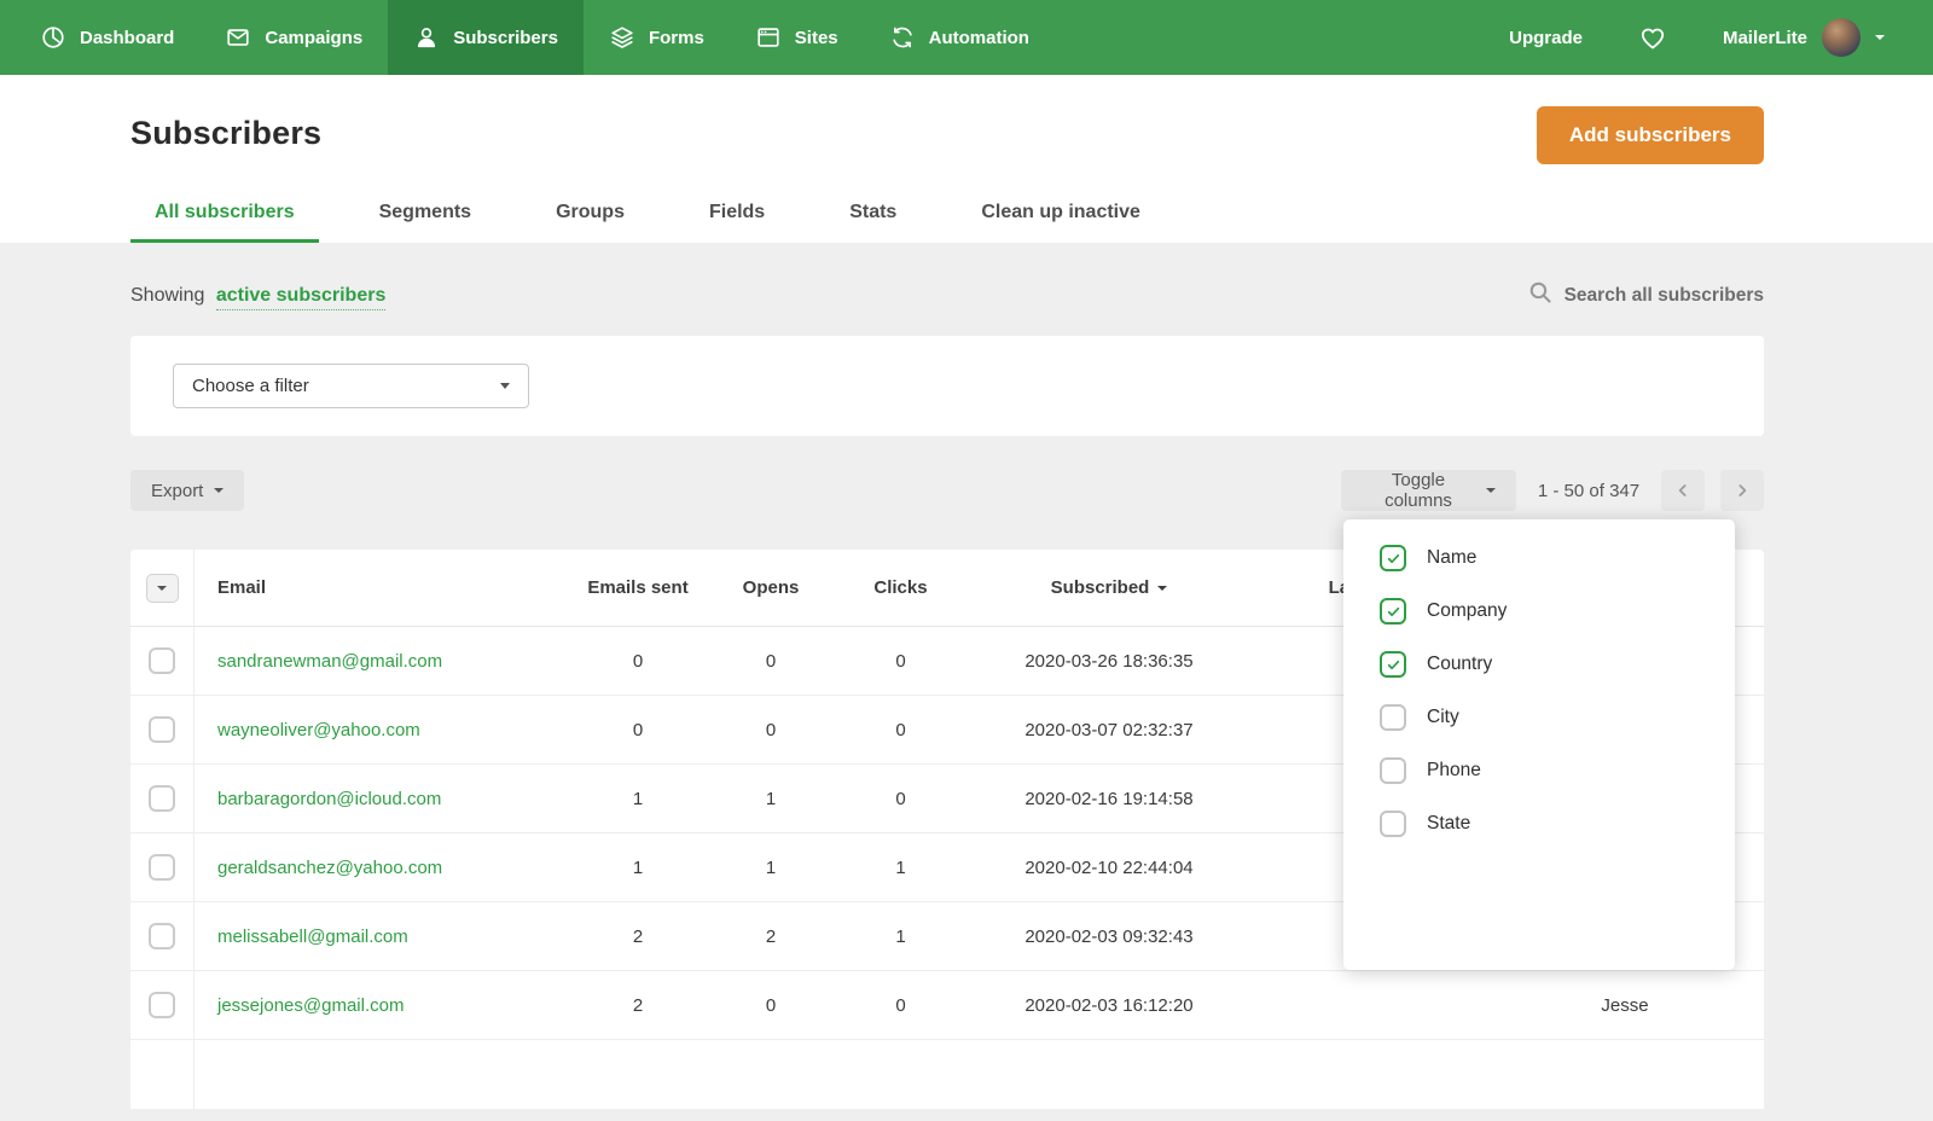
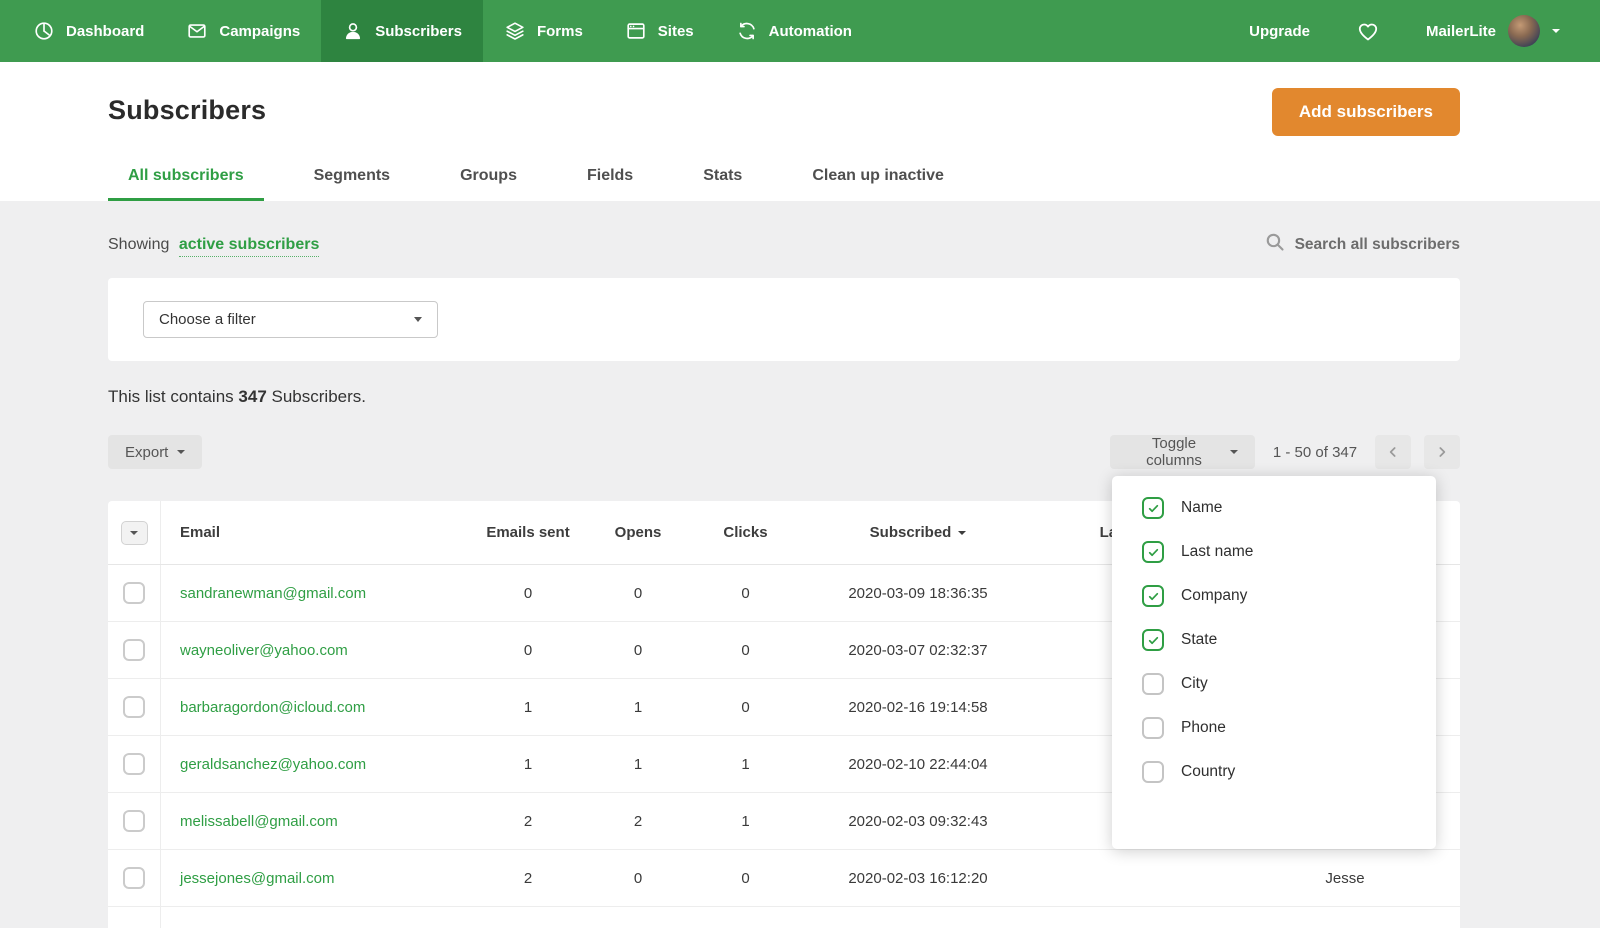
  Dashboard
  Campaigns
  Subscribers
  Forms
  Sites
  Automation
  Upgrade
  MailerLite
  Subscribers
  Add subscribers
  All subscribers
  Segments
  Groups
  Fields
  Stats
  Clean up inactive
  Showing active subscribers
  Search all subscribers
  Choose a filter
+ This list contains 347 Subscribers.
  Export
  Toggle columns
  1 - 50 of 347
  Name
+ Last name
  Company
- Country
+ State
  City
  Phone
- State
+ Country
  Email
  Emails sent
  Opens
  Clicks
  Subscribed
  sandranewman@gmail.com
  0
  0
  0
- 2020-03-26 18:36:35
+ 2020-03-09 18:36:35
  wayneoliver@yahoo.com
  0
  0
  0
  2020-03-07 02:32:37
  barbaragordon@icloud.com
  1
  1
  0
  2020-02-16 19:14:58
  geraldsanchez@yahoo.com
  1
  1
  1
  2020-02-10 22:44:04
  melissabell@gmail.com
  2
  2
  1
  2020-02-03 09:32:43
  jessejones@gmail.com
  2
  0
  0
  2020-02-03 16:12:20
  Jesse
